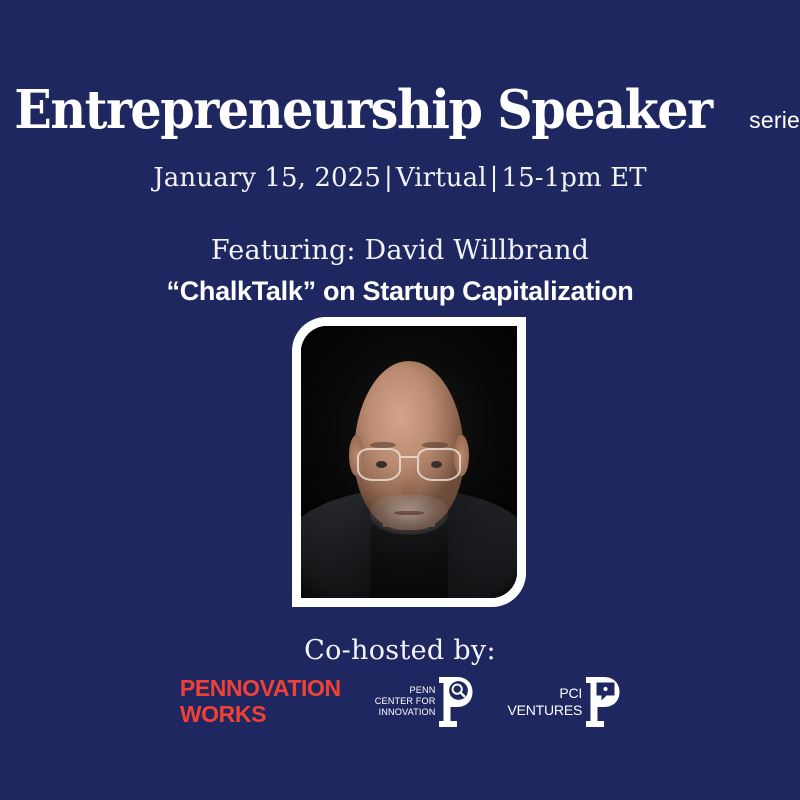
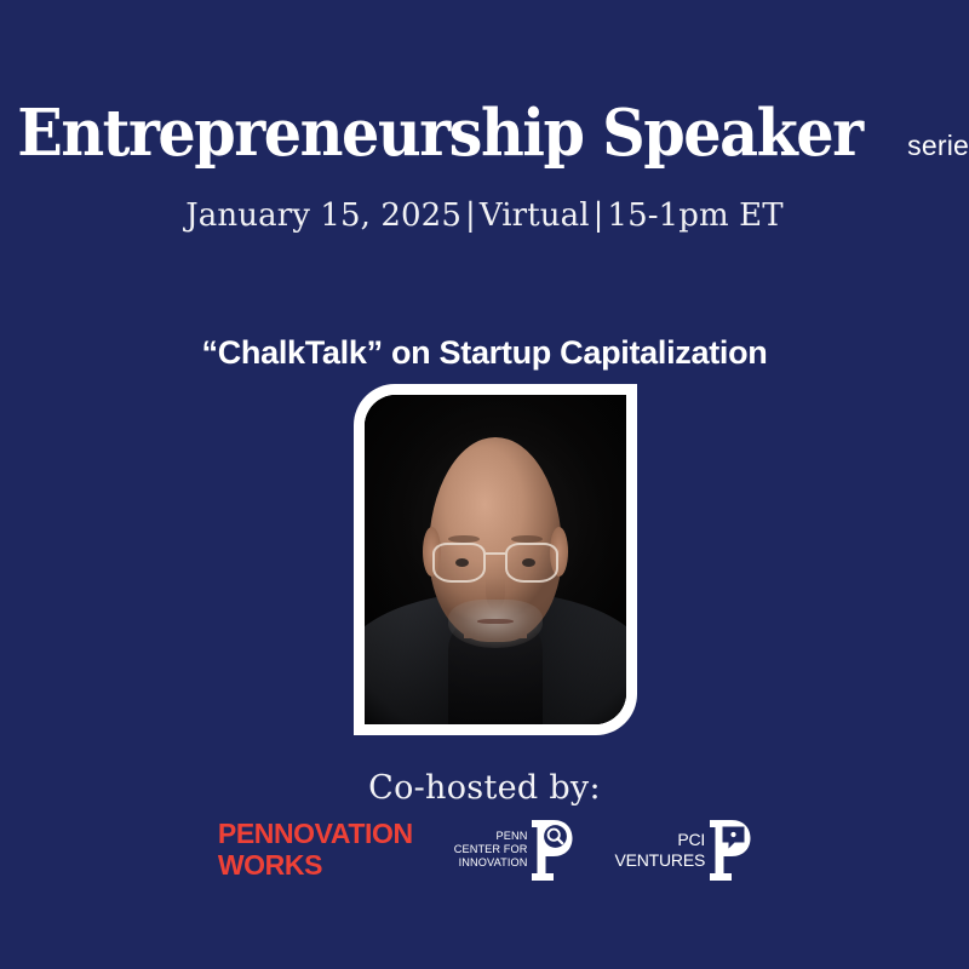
  Entrepreneurship Speaker
  serie
  January 15, 2025|Virtual|15-1pm ET
- Featuring: David Willbrand
  “ChalkTalk” on Startup Capitalization
  Co-hosted by:
  PENNOVATION
  WORKS
  PENN
  CENTER FOR
  INNOVATION
  PCI
  VENTURES
